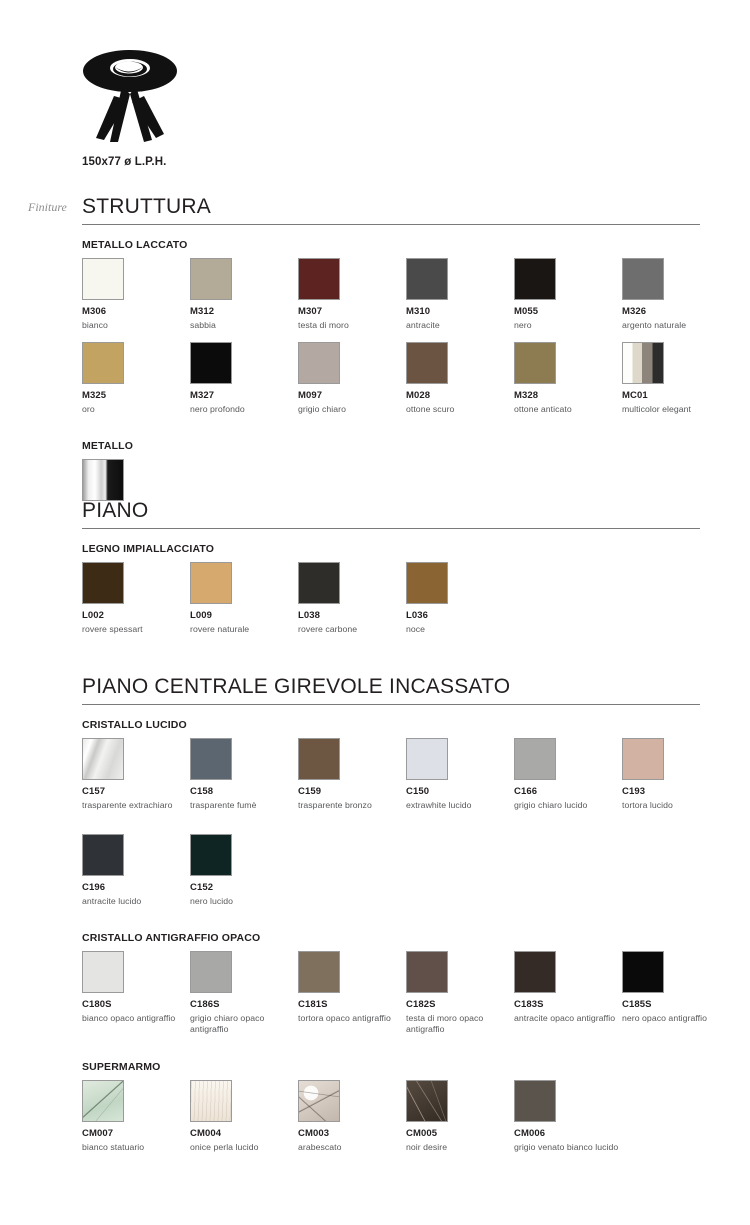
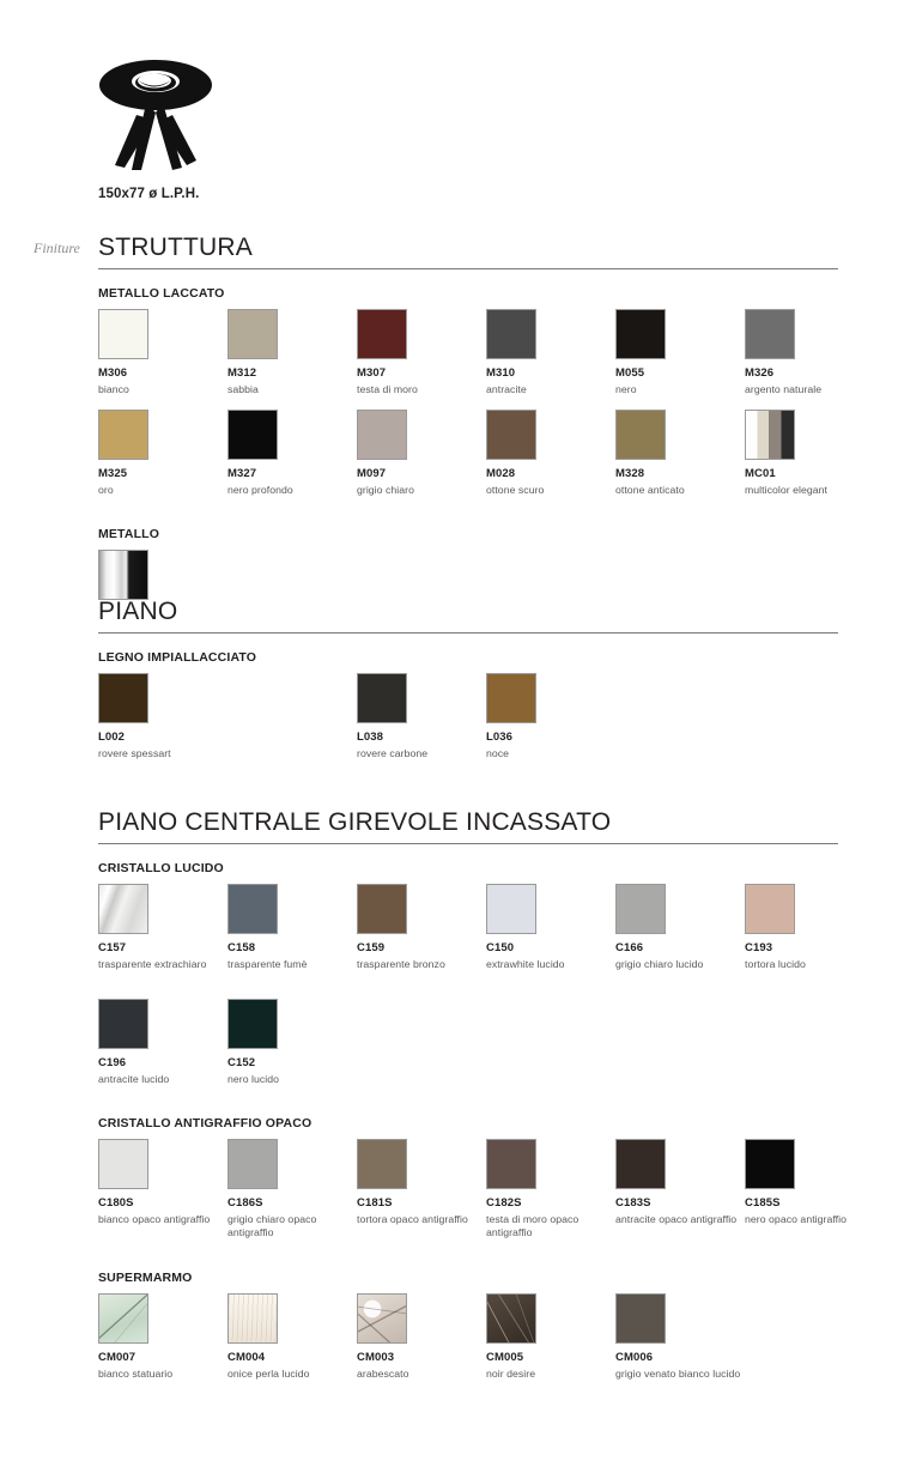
  150x77 ø L.P.H.
  Finiture
  STRUTTURA
  METALLO LACCATO
  M306
  bianco
  M312
  sabbia
  M307
  testa di moro
  M310
  antracite
  M055
  nero
  M326
  argento naturale
  M325
  oro
  M327
  nero profondo
  M097
  grigio chiaro
  M028
  ottone scuro
  M328
  ottone anticato
  MC01
  multicolor elegant
  METALLO
  PIANO
  LEGNO IMPIALLACCIATO
  L002
  rovere spessart
- L009
- rovere naturale
  L038
  rovere carbone
  L036
  noce
  PIANO CENTRALE GIREVOLE INCASSATO
  CRISTALLO LUCIDO
  C157
  trasparente extrachiaro
  C158
  trasparente fumè
  C159
  trasparente bronzo
  C150
  extrawhite lucido
  C166
  grigio chiaro lucido
  C193
  tortora lucido
  C196
  antracite lucido
  C152
  nero lucido
  CRISTALLO ANTIGRAFFIO OPACO
  C180S
  bianco opaco antigraffio
  C186S
  grigio chiaro opaco antigraffio
  C181S
  tortora opaco antigraffio
  C182S
  testa di moro opaco antigraffio
  C183S
  antracite opaco antigraffio
  C185S
  nero opaco antigraffio
  SUPERMARMO
  CM007
  bianco statuario
  CM004
  onice perla lucido
  CM003
  arabescato
  CM005
  noir desire
  CM006
  grigio venato bianco lucido
